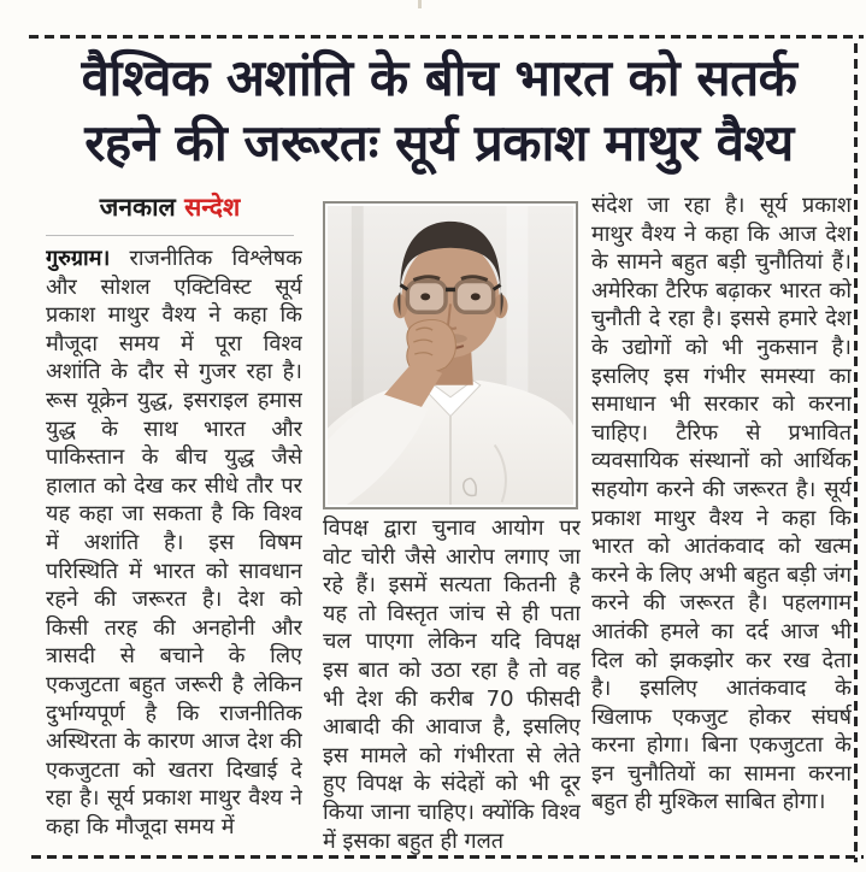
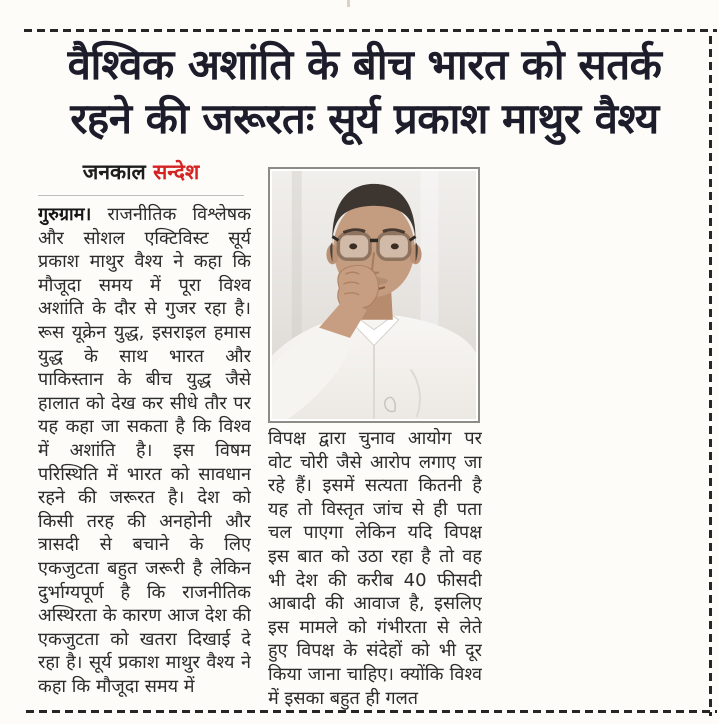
  वैश्विक अशांति के बीच भारत को सतर्क
  रहने की जरूरतः सूर्य प्रकाश माथुर वैश्य
  जनकाल सन्देश
  गुरुग्राम। राजनीतिक विश्लेषक और सोशल एक्टिविस्ट सूर्य प्रकाश माथुर वैश्य ने कहा कि मौजूदा समय में पूरा विश्व अशांति के दौर से गुजर रहा है। रूस यूक्रेन युद्ध, इसराइल हमास युद्ध के साथ भारत और पाकिस्तान के बीच युद्ध जैसे हालात को देख कर सीधे तौर पर यह कहा जा सकता है कि विश्व में अशांति है। इस विषम परिस्थिति में भारत को सावधान रहने की जरूरत है। देश को किसी तरह की अनहोनी और त्रासदी से बचाने के लिए एकजुटता बहुत जरूरी है लेकिन दुर्भाग्यपूर्ण है कि राजनीतिक अस्थिरता के कारण आज देश की एकजुटता को खतरा दिखाई दे रहा है। सूर्य प्रकाश माथुर वैश्य ने कहा कि मौजूदा समय में
- विपक्ष द्वारा चुनाव आयोग पर वोट चोरी जैसे आरोप लगाए जा रहे हैं। इसमें सत्यता कितनी है यह तो विस्तृत जांच से ही पता चल पाएगा लेकिन यदि विपक्ष इस बात को उठा रहा है तो वह भी देश की करीब 70 फीसदी आबादी की आवाज है, इसलिए इस मामले को गंभीरता से लेते हुए विपक्ष के संदेहों को भी दूर किया जाना चाहिए। क्योंकि विश्व में इसका बहुत ही गलत
+ विपक्ष द्वारा चुनाव आयोग पर वोट चोरी जैसे आरोप लगाए जा रहे हैं। इसमें सत्यता कितनी है यह तो विस्तृत जांच से ही पता चल पाएगा लेकिन यदि विपक्ष इस बात को उठा रहा है तो वह भी देश की करीब 40 फीसदी आबादी की आवाज है, इसलिए इस मामले को गंभीरता से लेते हुए विपक्ष के संदेहों को भी दूर किया जाना चाहिए। क्योंकि विश्व में इसका बहुत ही गलत
- संदेश जा रहा है। सूर्य प्रकाश माथुर वैश्य ने कहा कि आज देश के सामने बहुत बड़ी चुनौतियां हैं। अमेरिका टैरिफ बढ़ाकर भारत को चुनौती दे रहा है। इससे हमारे देश के उद्योगों को भी नुकसान है। इसलिए इस गंभीर समस्या का समाधान भी सरकार को करना चाहिए। टैरिफ से प्रभावित व्यवसायिक संस्थानों को आर्थिक सहयोग करने की जरूरत है। सूर्य प्रकाश माथुर वैश्य ने कहा कि भारत को आतंकवाद को खत्म करने के लिए अभी बहुत बड़ी जंग करने की जरूरत है। पहलगाम आतंकी हमले का दर्द आज भी दिल को झकझोर कर रख देता है। इसलिए आतंकवाद के खिलाफ एकजुट होकर संघर्ष करना होगा। बिना एकजुटता के इन चुनौतियों का सामना करना बहुत ही मुश्किल साबित होगा।
